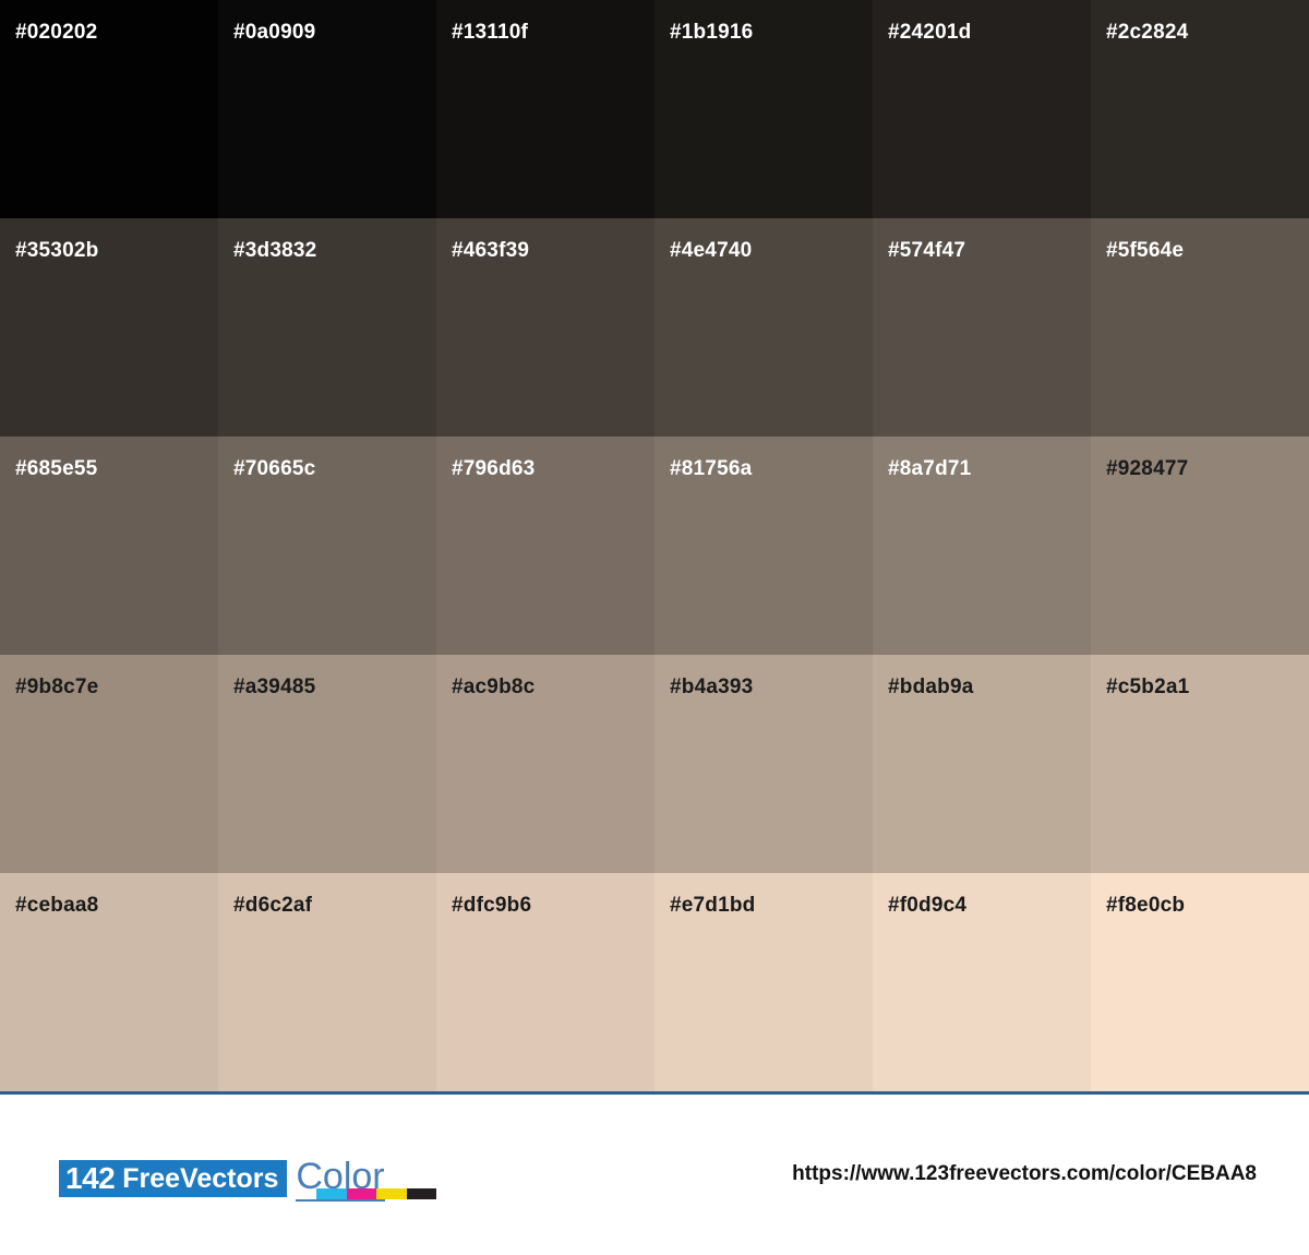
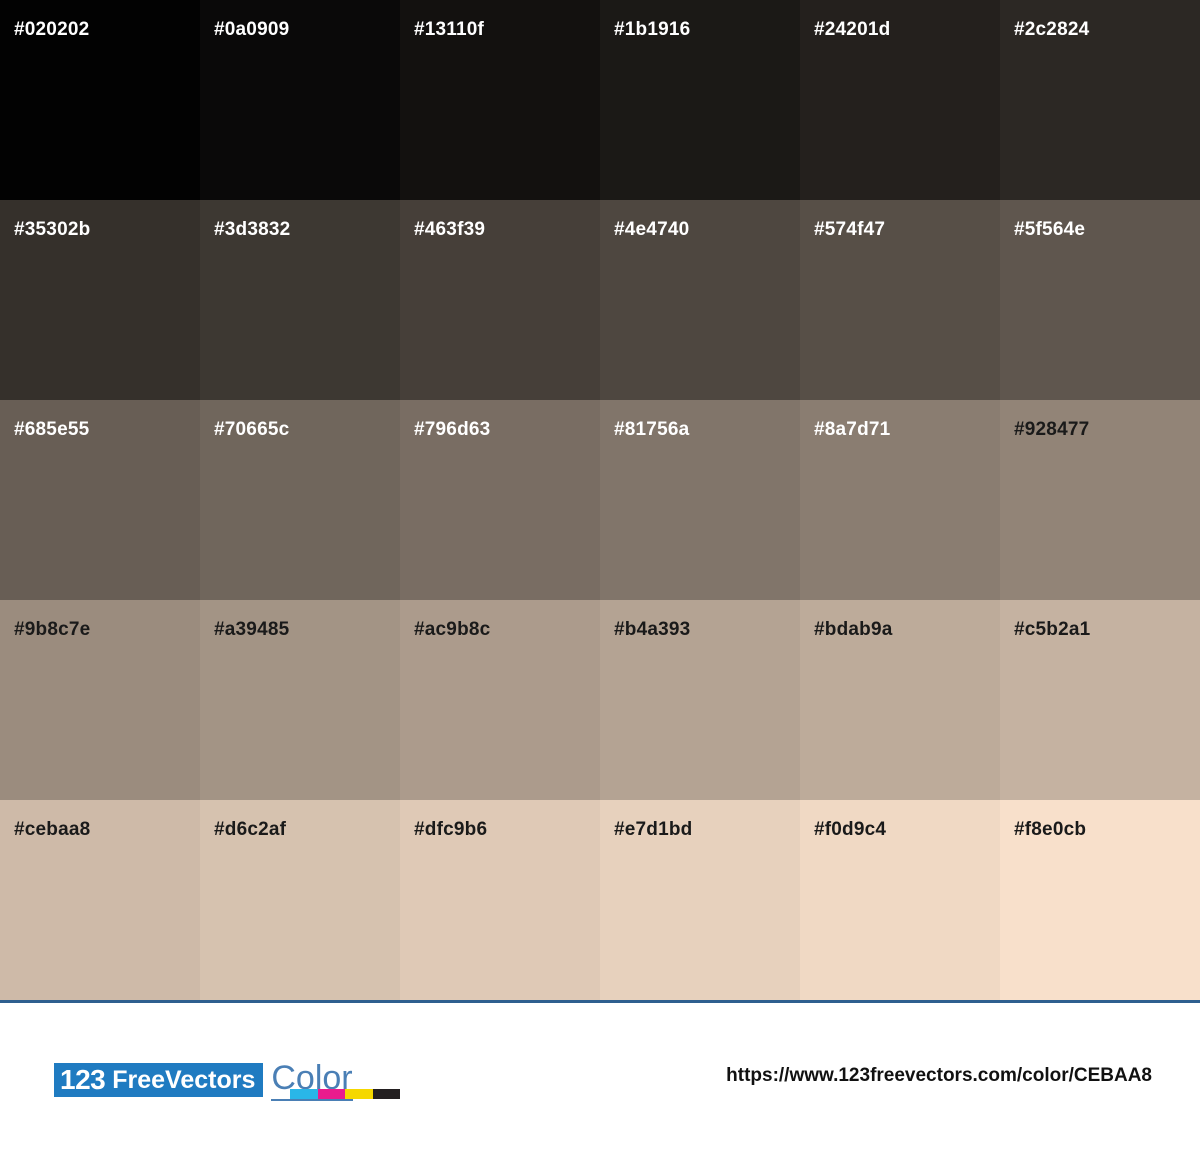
  #020202
  #0a0909
  #13110f
  #1b1916
  #24201d
  #2c2824
  #35302b
  #3d3832
  #463f39
  #4e4740
  #574f47
  #5f564e
  #685e55
  #70665c
  #796d63
  #81756a
  #8a7d71
  #928477
  #9b8c7e
  #a39485
  #ac9b8c
  #b4a393
  #bdab9a
  #c5b2a1
  #cebaa8
  #d6c2af
  #dfc9b6
  #e7d1bd
  #f0d9c4
  #f8e0cb
- 142
+ 123
  FreeVectors
  Color
  https://www.123freevectors.com/color/CEBAA8
